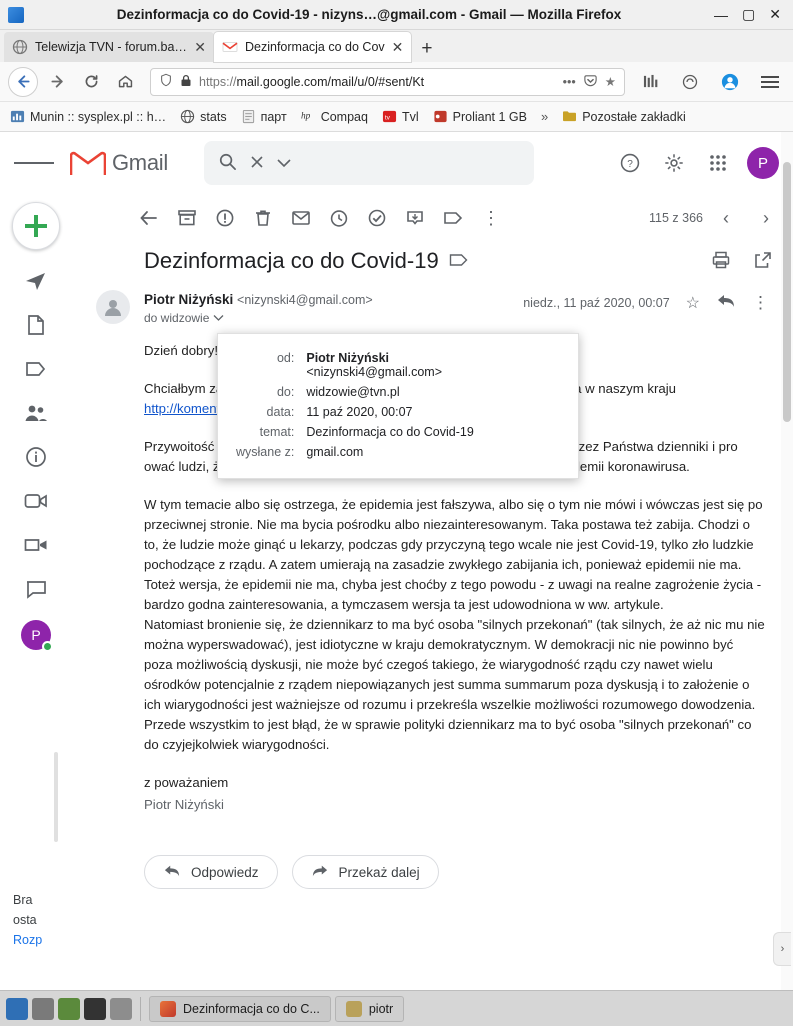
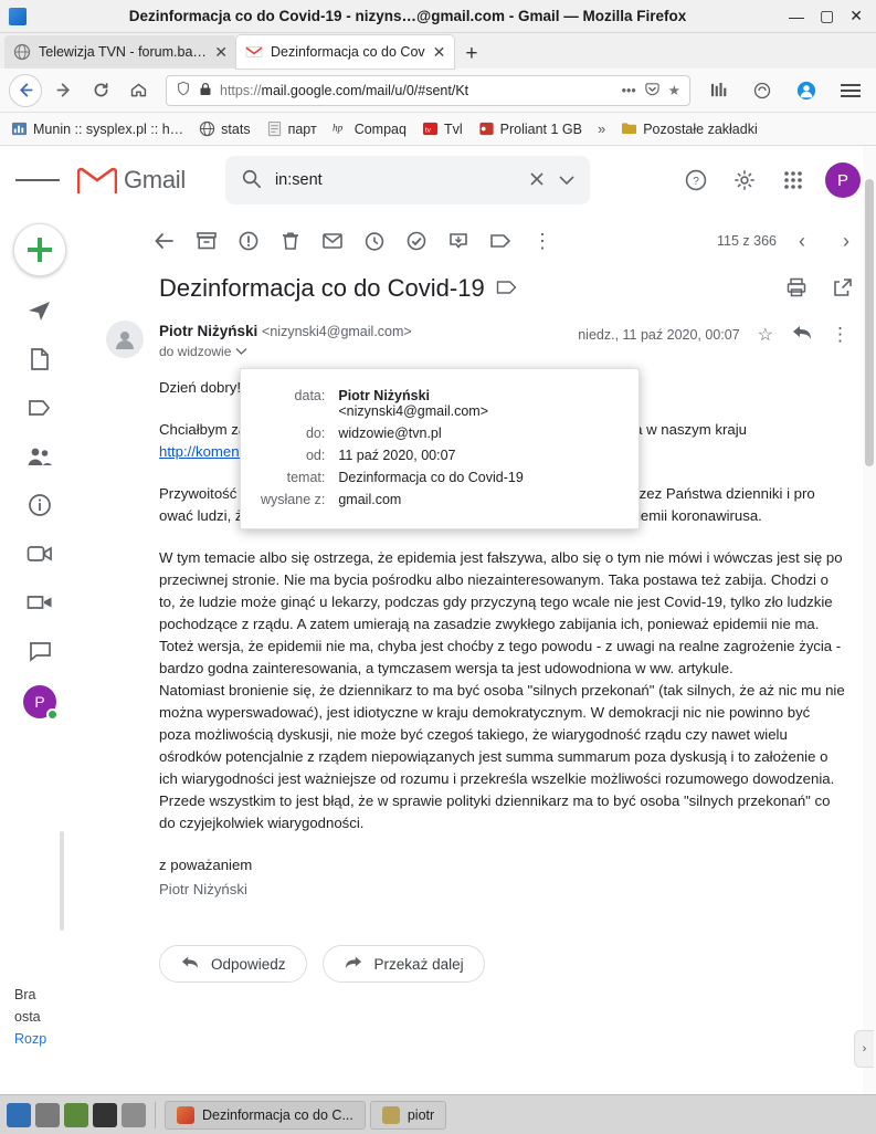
  Dezinformacja co do Covid-19 - nizyns…@gmail.com - Gmail — Mozilla Firefox
  —
  ▢
  ✕
  Telewizja TVN - forum.band
  ✕
  Dezinformacja co do Cov
  ✕
  +
  https://mail.google.com/mail/u/0/#sent/Kt
  •••
  ★
  Munin :: sysplex.pl :: h…
  stats
  парт
  hp
  Compaq
  Tvl
  Proliant 1 GB
  »
  Pozostałe zakładki
  Gmail
+ in:sent
  ?
  P
  P
  Bra
  osta
  Rozp
  ⋮
  115 z 366
  ‹
  ›
  Dezinformacja co do Covid-19
  Piotr Niżyński <nizynski4@gmail.com>
  do widzowie
  niedz., 11 paź 2020, 00:07
  ☆
  ⋮
  Dzień dobry
  W tym temacie albo się ostrzega, że epidemia jest fałszywa, albo się o tym nie mówi i wówczas jest się po przeciwnej stronie. Nie ma bycia pośrodku albo niezainteresowanym. Taka postawa też zabija. Chodzi o to, że ludzie może ginąć u lekarzy, podczas gdy przyczyną tego wcale nie jest Covid-19, tylko zło ludzkie pochodzące z rządu. A zatem umierają na zasadzie zwykłego zabijania ich, ponieważ epidemii nie ma. Toteż wersja, że epidemii nie ma, chyba jest choćby z tego powodu - z uwagi na realne zagrożenie życia - bardzo godna zainteresowania, a tymczasem wersja ta jest udowodniona w ww. artykule.
  Natomiast bronienie się, że dziennikarz to ma być osoba "silnych przekonań" (tak silnych, że aż nic mu nie można wyperswadować), jest idiotyczne w kraju demokratycznym. W demokracji nic nie powinno być poza możliwością dyskusji, nie może być czegoś takiego, że wiarygodność rządu czy nawet wielu ośrodków potencjalnie z rządem niepowiązanych jest summa summarum poza dyskusją i to założenie o ich wiarygodności jest ważniejsze od rozumu i przekreśla wszelkie możliwości rozumowego dowodzenia. Przede wszystkim to jest błąd, że w sprawie polityki dziennikarz ma to być osoba "silnych przekonań" co do czyjejkolwiek wiarygodności.
  z poważaniem
  Piotr Niżyński
  Odpowiedz
  Przekaż dalej
- od:	Piotr Niżyński <nizynski4@gmail.com>
+ data:	Piotr Niżyński <nizynski4@gmail.com>
  do:	widzowie@tvn.pl
- data:	11 paź 2020, 00:07
+ od:	11 paź 2020, 00:07
  temat:	Dezinformacja co do Covid-19
  wysłane z:	gmail.com
  ›
  Dezinformacja co do C...
  piotr
